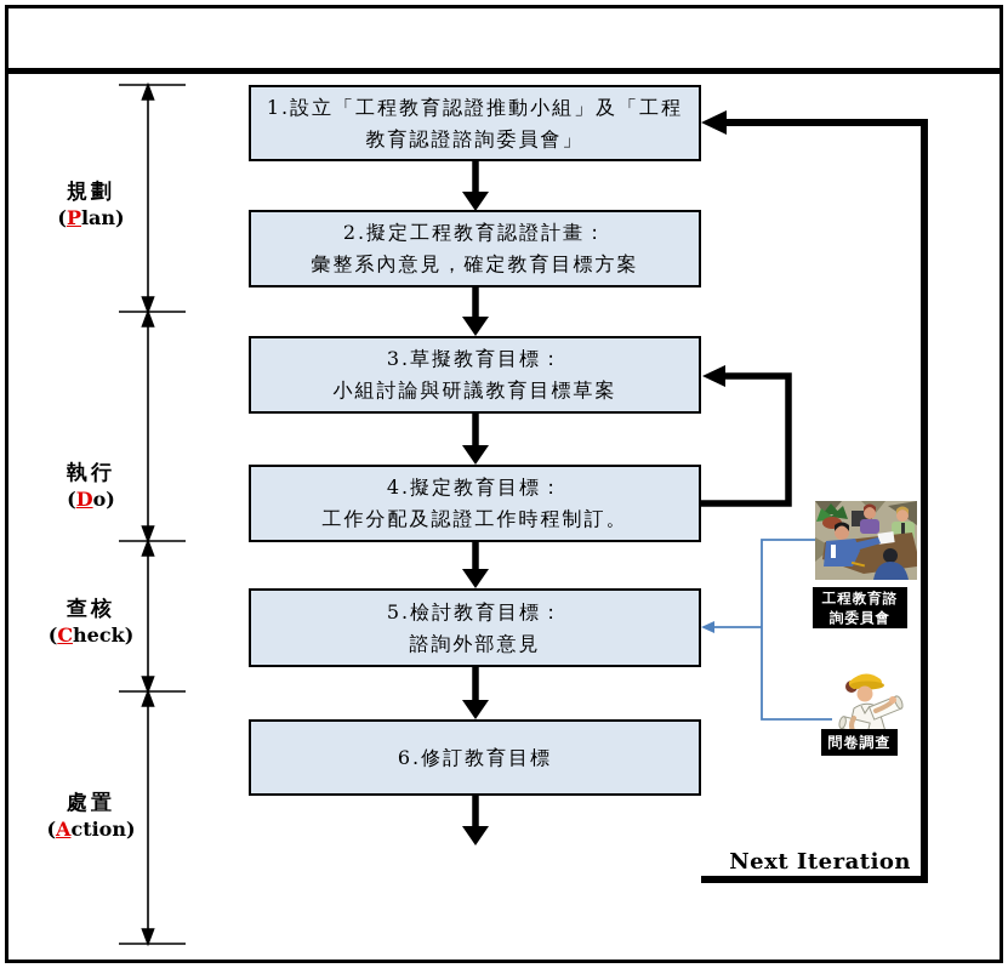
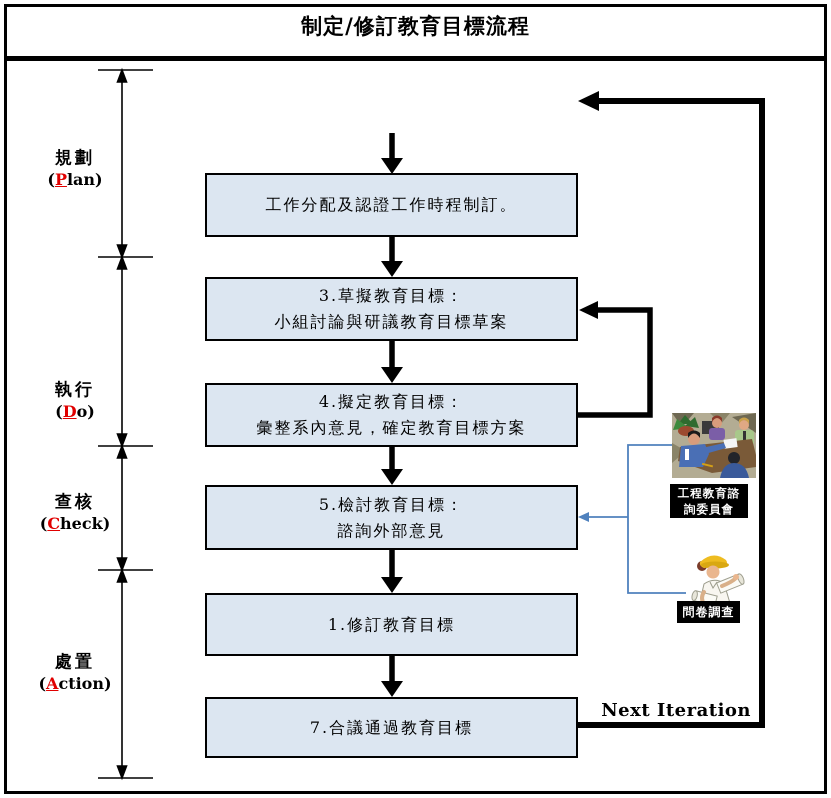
+ 制定/修訂教育目標流程
  規劃
  (Plan)
  執行
  (Do)
  查核
  (Check)
  處置
  (Action)
- 1.設立「工程教育認證推動小組」及「工程
- 教育認證諮詢委員會」
- 2.擬定工程教育認證計畫：
- 彙整系內意見，確定教育目標方案
+ 工作分配及認證工作時程制訂。
  3.草擬教育目標：
  小組討論與研議教育目標草案
  4.擬定教育目標：
- 工作分配及認證工作時程制訂。
+ 彙整系內意見，確定教育目標方案
  5.檢討教育目標：
  諮詢外部意見
- 6.修訂教育目標
+ 1.修訂教育目標
+ 7.合議通過教育目標
  工程教育諮
  詢委員會
  問卷調查
  Next Iteration
